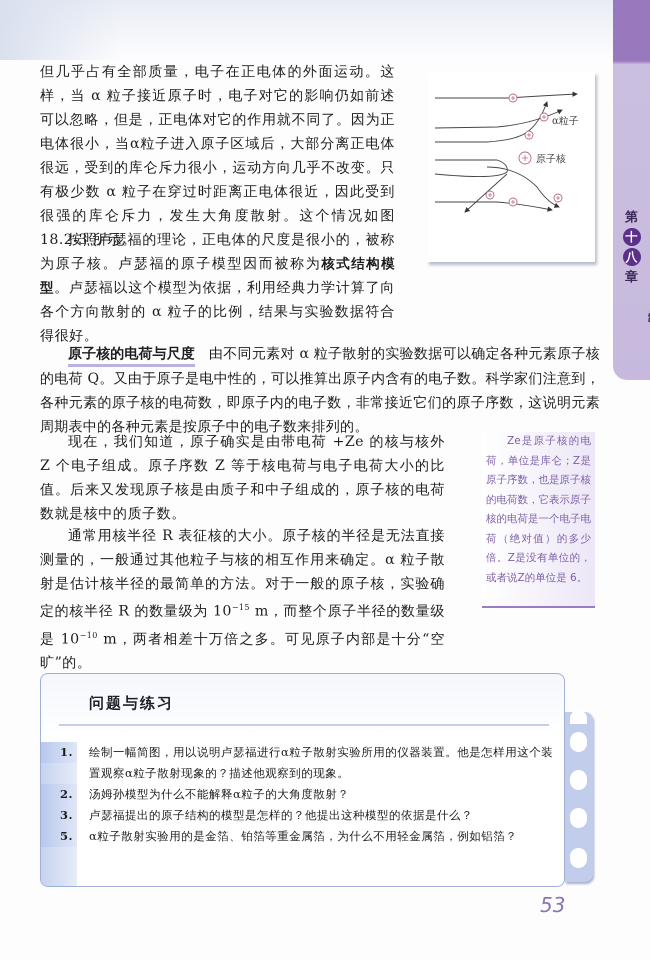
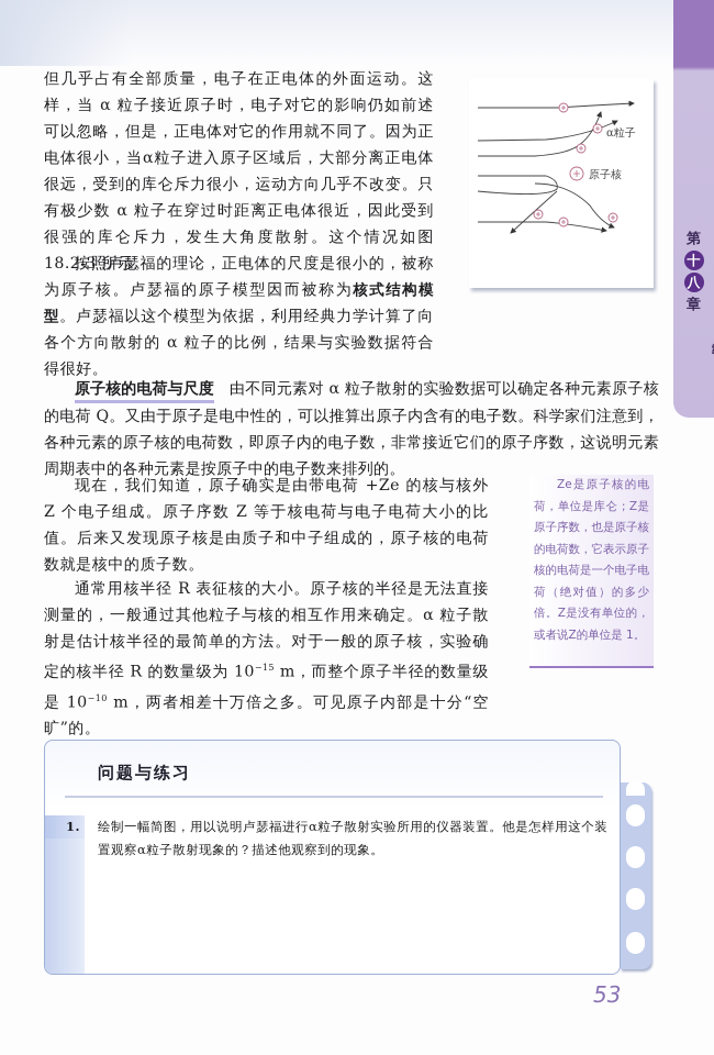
  第
  十
  八
  章
  但几乎占有全部质量，电子在正电体的外面运动。这样，当 α 粒子接近原子时，电子对它的影响仍如前述可以忽略，但是，正电体对它的作用就不同了。因为正电体很小，当α粒子进入原子区域后，大部分离正电体很远，受到的库仑斥力很小，运动方向几乎不改变。只有极少数 α 粒子在穿过时距离正电体很近，因此受到很强的库仑斥力，发生大角度散射。这个情况如图 18.2-3 所示。
  按照卢瑟福的理论，正电体的尺度是很小的，被称为原子核。卢瑟福的原子模型因而被称为核式结构模型。卢瑟福以这个模型为依据，利用经典力学计算了向各个方向散射的 α 粒子的比例，结果与实验数据符合得很好。
  α粒子
  原子核
  原子核的电荷与尺度 由不同元素对 α 粒子散射的实验数据可以确定各种元素原子核的电荷 Q。又由于原子是电中性的，可以推算出原子内含有的电子数。科学家们注意到，各种元素的原子核的电荷数，即原子内的电子数，非常接近它们的原子序数，这说明元素周期表中的各种元素是按原子中的电子数来排列的。
  现在，我们知道，原子确实是由带电荷 +Ze 的核与核外 Z 个电子组成。原子序数 Z 等于核电荷与电子电荷大小的比值。后来又发现原子核是由质子和中子组成的，原子核的电荷数就是核中的质子数。
  通常用核半径 R 表征核的大小。原子核的半径是无法直接测量的，一般通过其他粒子与核的相互作用来确定。α 粒子散射是估计核半径的最简单的方法。对于一般的原子核，实验确定的核半径 R 的数量级为 10−15 m，而整个原子半径的数量级是 10−10 m，两者相差十万倍之多。可见原子内部是十分“空旷”的。
- Ze是原子核的电荷，单位是库仑；Z是原子序数，也是原子核的电荷数，它表示原子核的电荷是一个电子电荷（绝对值）的多少倍。Z是没有单位的，或者说Z的单位是 6。
+ Ze是原子核的电荷，单位是库仑；Z是原子序数，也是原子核的电荷数，它表示原子核的电荷是一个电子电荷（绝对值）的多少倍。Z是没有单位的，或者说Z的单位是 1。
  问题与练习
  1.
  绘制一幅简图，用以说明卢瑟福进行α粒子散射实验所用的仪器装置。他是怎样用这个装置观察α粒子散射现象的？描述他观察到的现象。
- 2.
- 汤姆孙模型为什么不能解释α粒子的大角度散射？
- 3.
- 卢瑟福提出的原子结构的模型是怎样的？他提出这种模型的依据是什么？
- 5.
- α粒子散射实验用的是金箔、铂箔等重金属箔，为什么不用轻金属箔，例如铝箔？
  53
